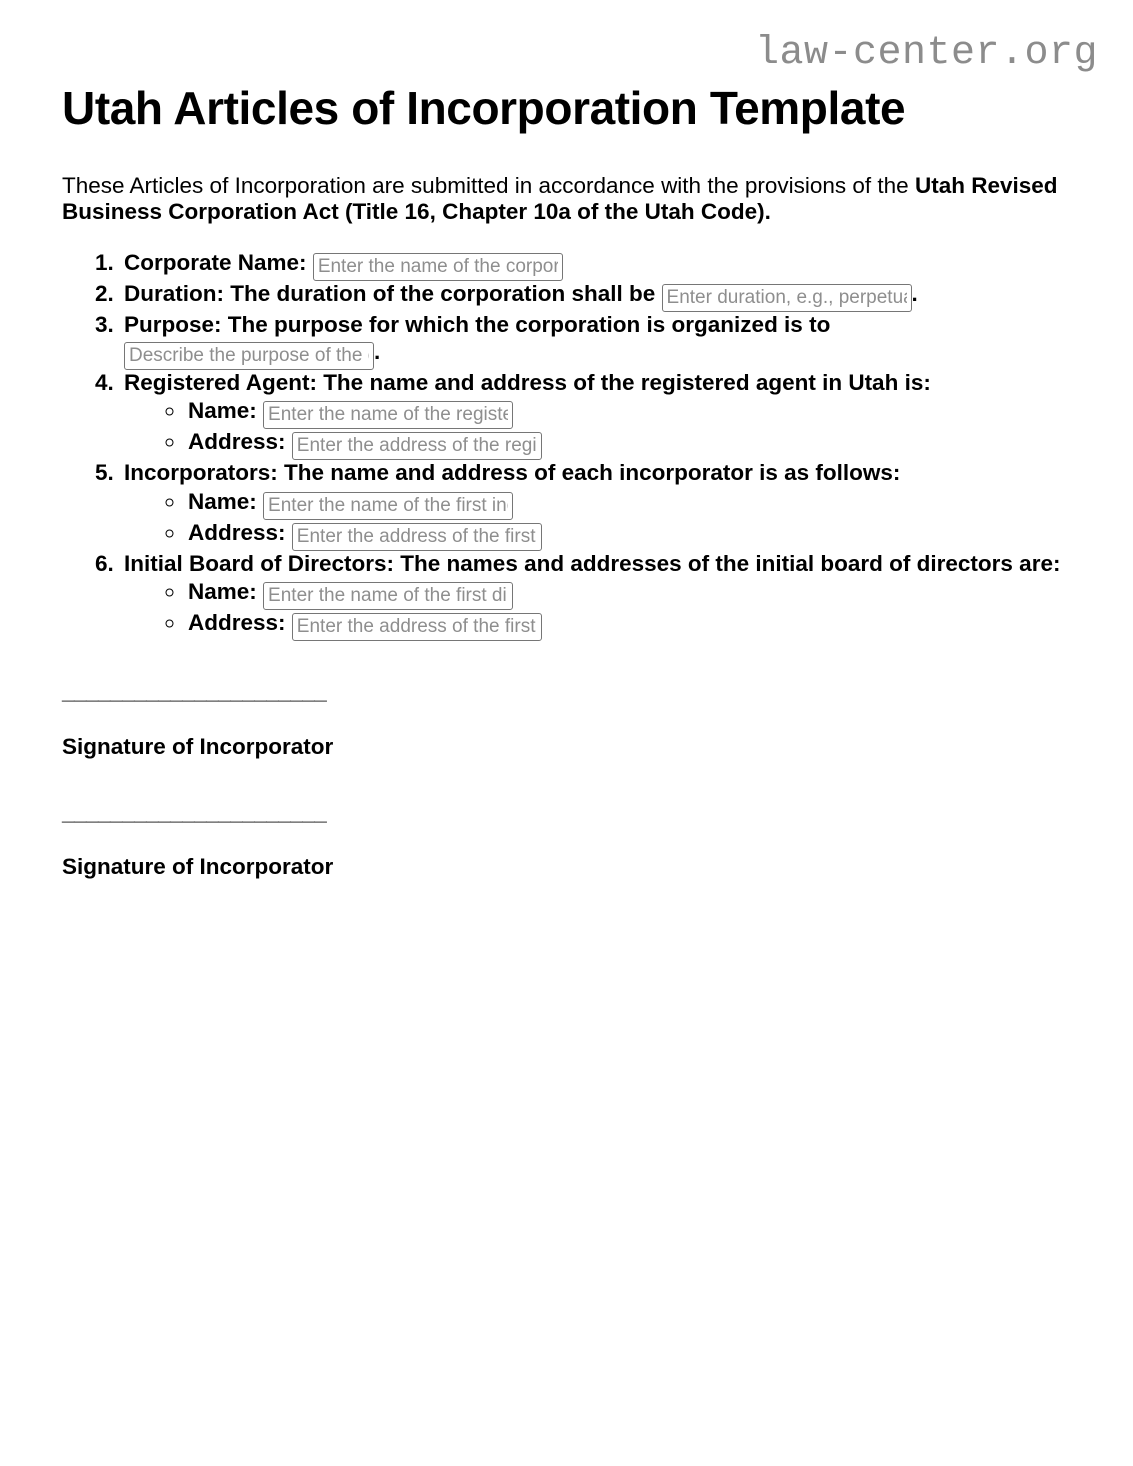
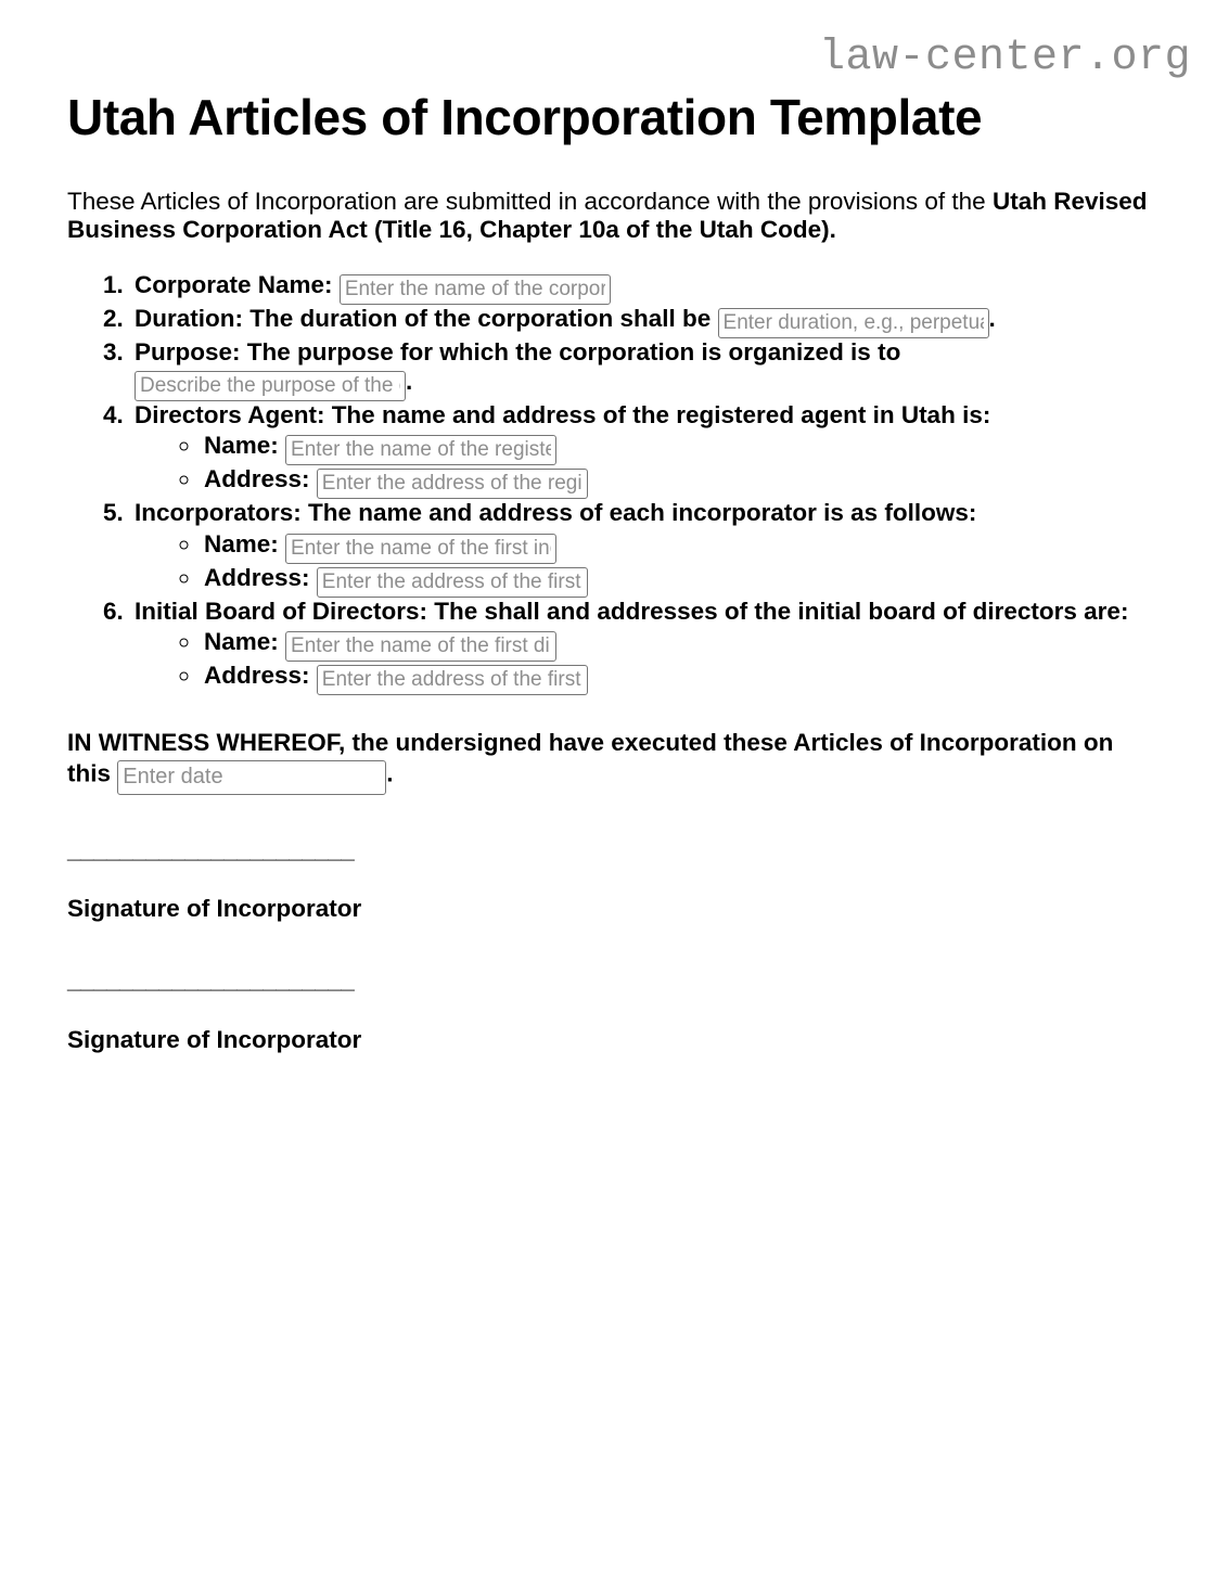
  law-center.org
  Utah Articles of Incorporation Template
  These Articles of Incorporation are submitted in accordance with the provisions of the Utah Revised Business Corporation Act (Title 16, Chapter 10a of the Utah Code).
  Corporate Name: Enter the name of the corpor
  Duration: The duration of the corporation shall be Enter duration, e.g., perpetu .
  Purpose: The purpose for which the corporation is organized is to Describe the purpose of the .
- Registered Agent: The name and address of the registered agent in Utah is:
+ Directors Agent: The name and address of the registered agent in Utah is:
  Name: Enter the name of the registe
  Address: Enter the address of the regi
  Incorporators: The name and address of each incorporator is as follows:
  Name: Enter the name of the first in
  Address: Enter the address of the first
- Initial Board of Directors: The names and addresses of the initial board of directors are:
+ Initial Board of Directors: The shall and addresses of the initial board of directors are:
  Name: Enter the name of the first di
  Address: Enter the address of the first
+ IN WITNESS WHEREOF, the undersigned have executed these Articles of Incorporation on this Enter date .
  ______________________
  Signature of Incorporator
  ______________________
  Signature of Incorporator
